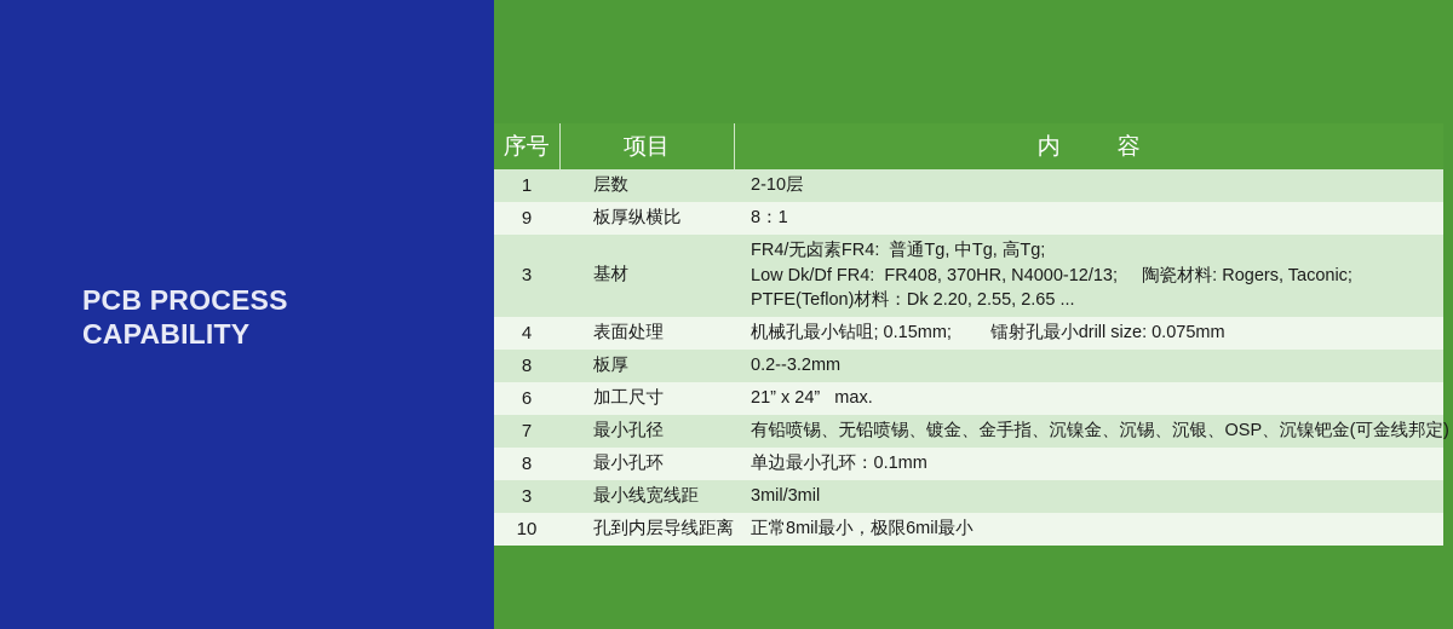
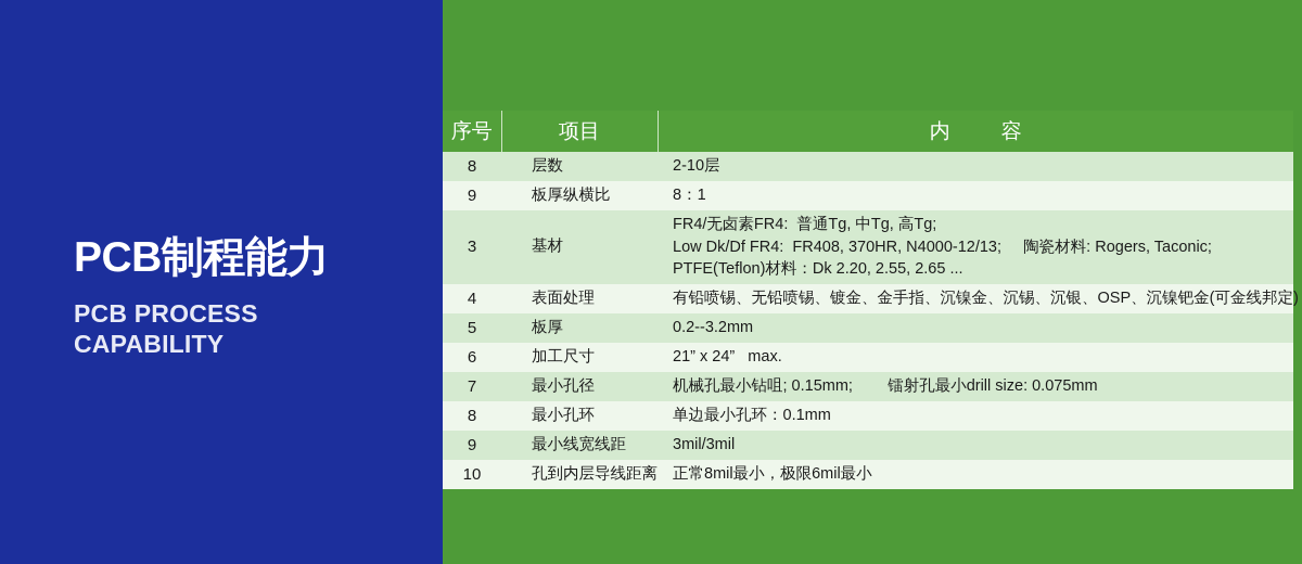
+ PCB制程能力
  PCB PROCESS
  CAPABILITY
  序号	项目	内 容
- 1	层数	2-10层
+ 8	层数	2-10层
  9	板厚纵横比	8：1
  3	基材	FR4/无卤素FR4: 普通Tg, 中Tg, 高Tg;Low Dk/Df FR4: FR408, 370HR, N4000-12/13; 陶瓷材料: Rogers, Taconic;PTFE(Teflon)材料：Dk 2.20, 2.55, 2.65 ...
- 4	表面处理	机械孔最小钻咀; 0.15mm; 镭射孔最小drill size: 0.075mm
+ 4	表面处理	有铅喷锡、无铅喷锡、镀金、金手指、沉镍金、沉锡、沉银、OSP、沉镍钯金(可金线邦定)
- 8	板厚	0.2--3.2mm
+ 5	板厚	0.2--3.2mm
  6	加工尺寸	21” x 24” max.
- 7	最小孔径	有铅喷锡、无铅喷锡、镀金、金手指、沉镍金、沉锡、沉银、OSP、沉镍钯金(可金线邦定)
+ 7	最小孔径	机械孔最小钻咀; 0.15mm; 镭射孔最小drill size: 0.075mm
  8	最小孔环	单边最小孔环：0.1mm
- 3	最小线宽线距	3mil/3mil
+ 9	最小线宽线距	3mil/3mil
  10	孔到内层导线距离	正常8mil最小，极限6mil最小
